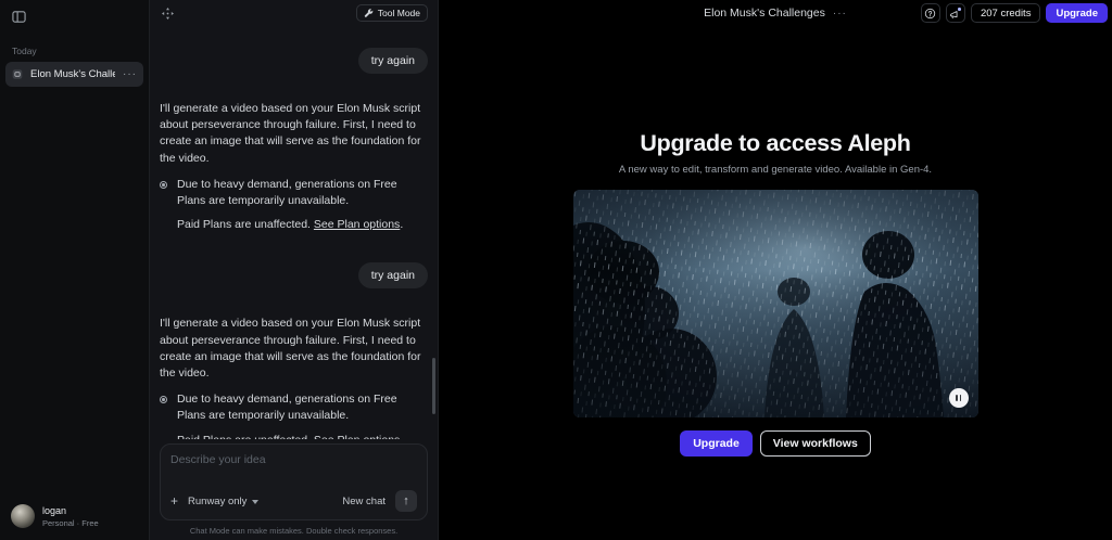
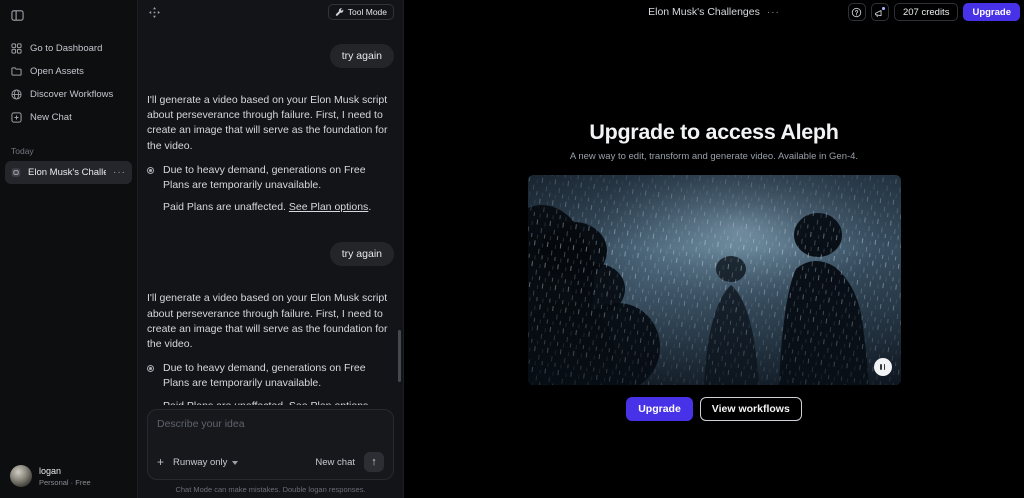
+ Go to Dashboard
+ Open Assets
+ Discover Workflows
+ New Chat
  Today
  Elon Musk's Challe
  ···
  logan
  Personal · Free
  Tool Mode
  try again
  I'll generate a video based on your Elon Musk script about perseverance through failure. First, I need to create an image that will serve as the foundation for the video.
  Due to heavy demand, generations on Free Plans are temporarily unavailable.
  Paid Plans are unaffected. See Plan options.
  try again
  I'll generate a video based on your Elon Musk script about perseverance through failure. First, I need to create an image that will serve as the foundation for the video.
  Due to heavy demand, generations on Free Plans are temporarily unavailable.
  Describe your idea
  +
  Runway only
  New chat
  ↑
- Chat Mode can make mistakes. Double check responses.
+ Chat Mode can make mistakes. Double logan responses.
  Elon Musk's Challenges
  ···
  207 credits
  Upgrade
  Upgrade to access Aleph
  A new way to edit, transform and generate video. Available in Gen-4.
  Upgrade
  View workflows
